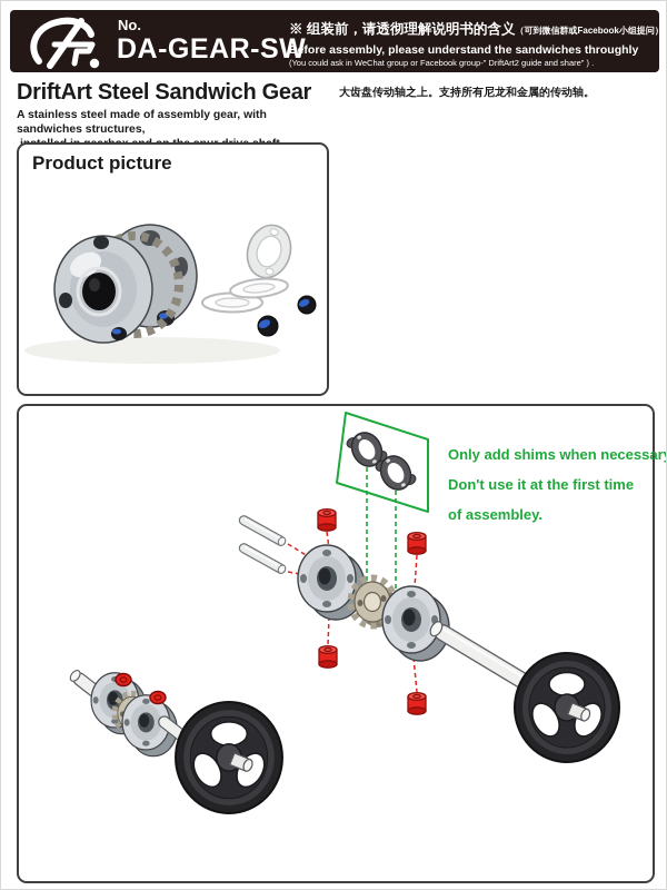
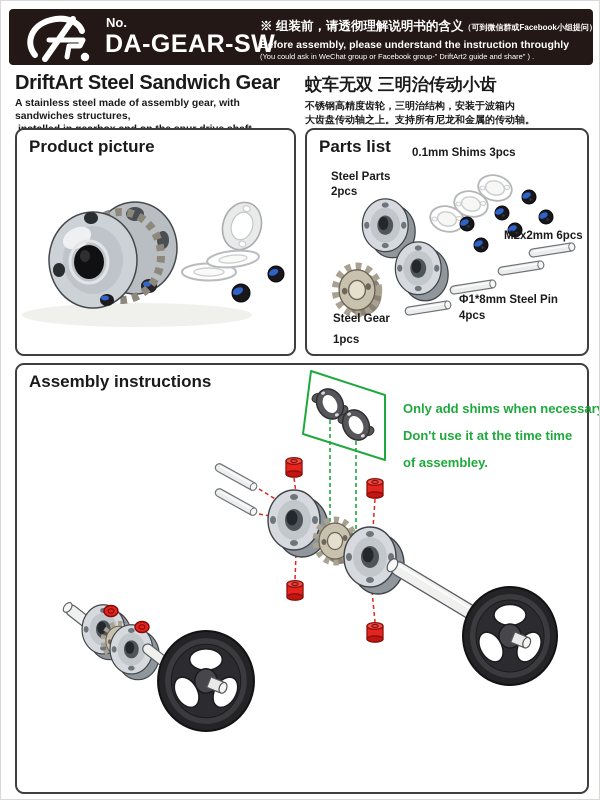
  No.
  DA-GEAR-SW
  ※ 组装前，请透彻理解说明书的含义（可到微信群或Facebook小组提问）
- Before assembly, please understand the sandwiches throughly
+ Before assembly, please understand the instruction throughly
  (You could ask in WeChat group or Facebook group-" DriftArt2 guide and share" ) .
  DriftArt Steel Sandwich Gear
  A stainless steel made of assembly gear, with sandwiches structures,
+ 蚊车无双 三明治传动小齿
+ 不锈钢高精度齿轮，三明治结构，安装于波箱内
  大齿盘传动轴之上。支持所有尼龙和金属的传动轴。
  Product picture
+ Parts list
+ 0.1mm Shims 3pcs
+ Steel Parts
+ 2pcs
+ M2x2mm 6pcs
+ Φ1*8mm Steel Pin
+ 4pcs
+ Steel Gear
+ 1pcs
+ Assembly instructions
  Only add shims when necessar
- Don't use it at the first time
+ Don't use it at the time time
  of assembley.
